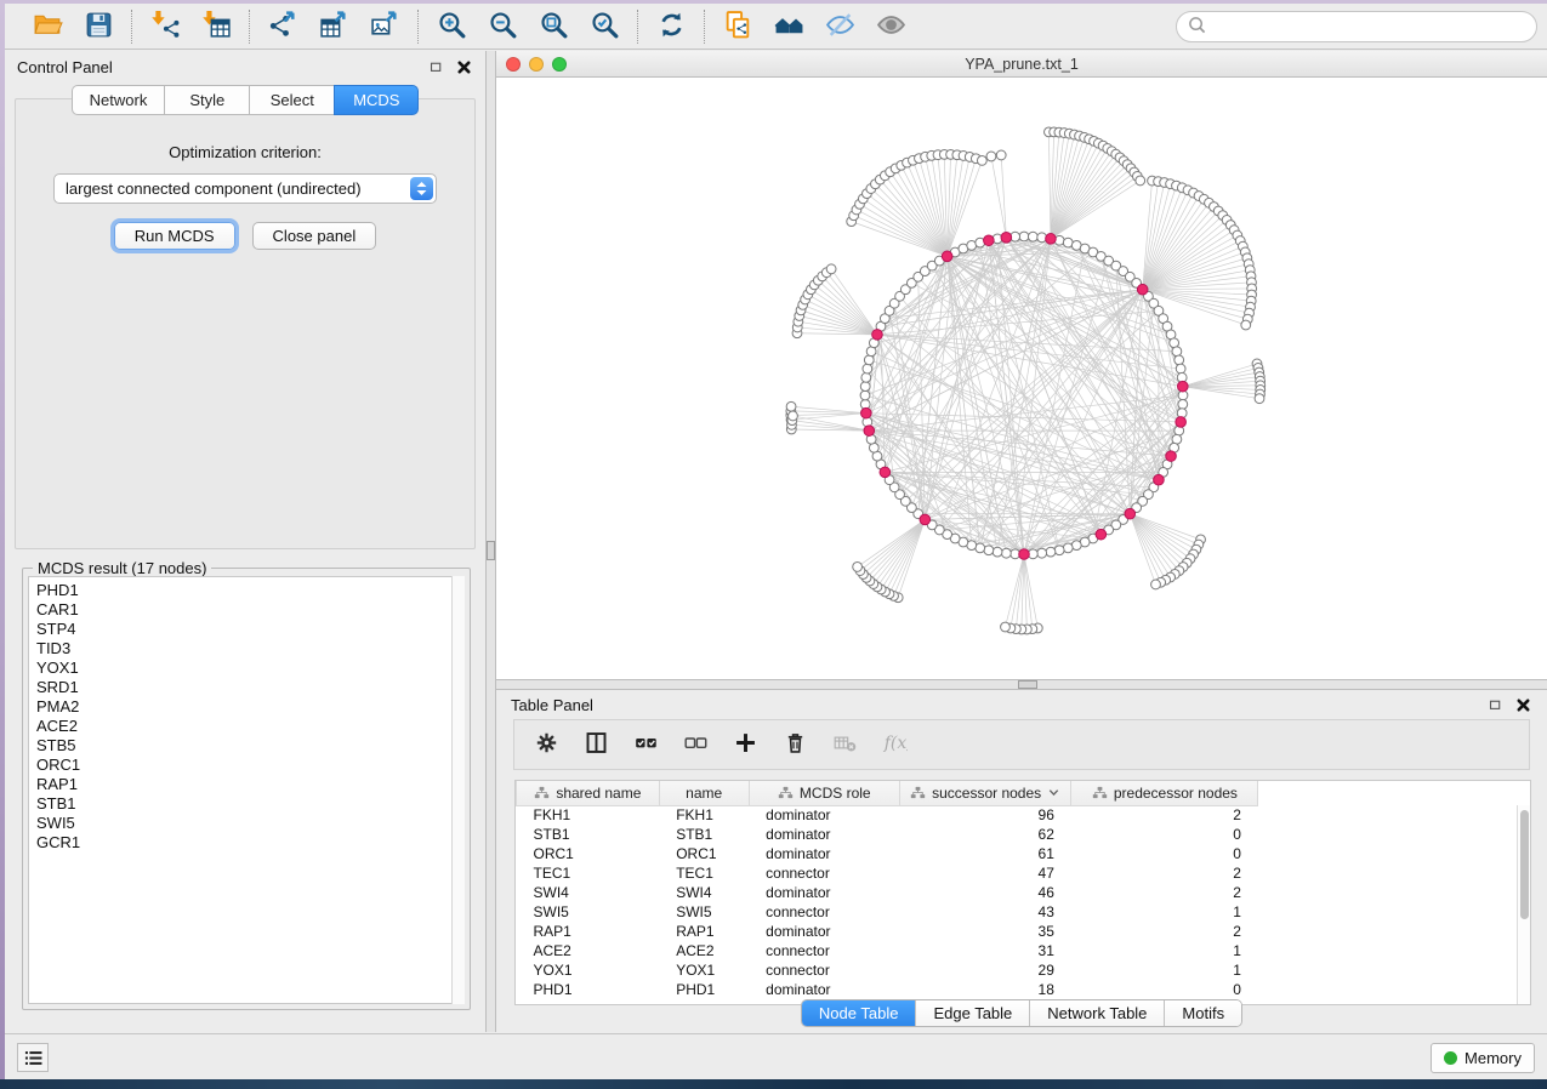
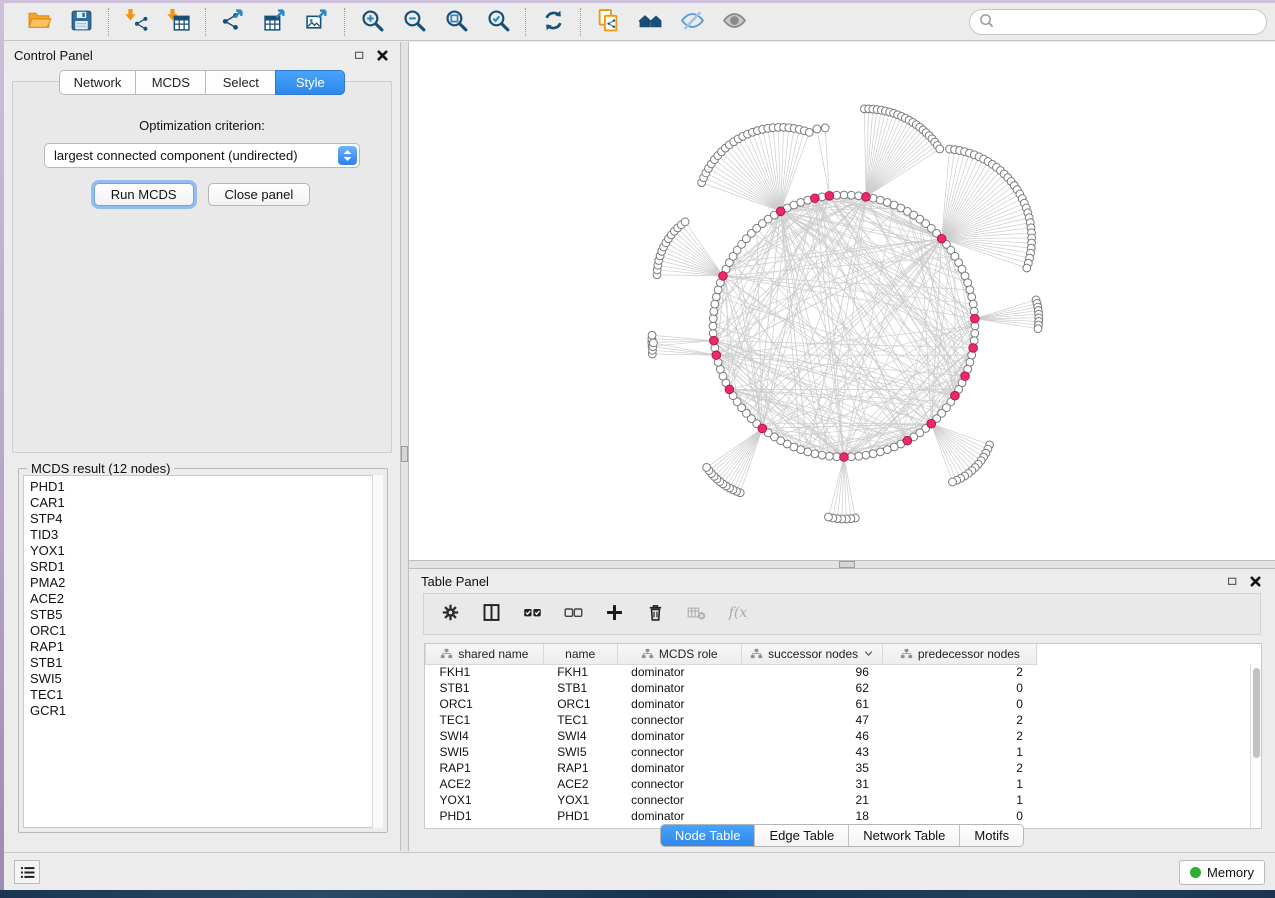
  Control Panel
  Network
- Style
+ MCDS
  Select
- MCDS
+ Style
  Optimization criterion:
  largest connected component (undirected)
  Run MCDS
  Close panel
- MCDS result (17 nodes)
+ MCDS result (12 nodes)
  PHD1
  CAR1
  STP4
  TID3
  YOX1
  SRD1
  PMA2
  ACE2
  STB5
  ORC1
  RAP1
  STB1
  SWI5
+ TEC1
  GCR1
- YPA_prune.txt_1
  Table Panel
  f(x
  shared name	name	MCDS role	successor nodes	predecessor nodes
  FKH1	FKH1	dominator	96	2
  STB1	STB1	dominator	62	0
  ORC1	ORC1	dominator	61	0
  TEC1	TEC1	connector	47	2
  SWI4	SWI4	dominator	46	2
  SWI5	SWI5	connector	43	1
  RAP1	RAP1	dominator	35	2
  ACE2	ACE2	connector	31	1
- YOX1	YOX1	connector	29	1
+ YOX1	YOX1	connector	21	1
  PHD1	PHD1	dominator	18	0
  Node Table
  Edge Table
  Network Table
  Motifs
  Memory
